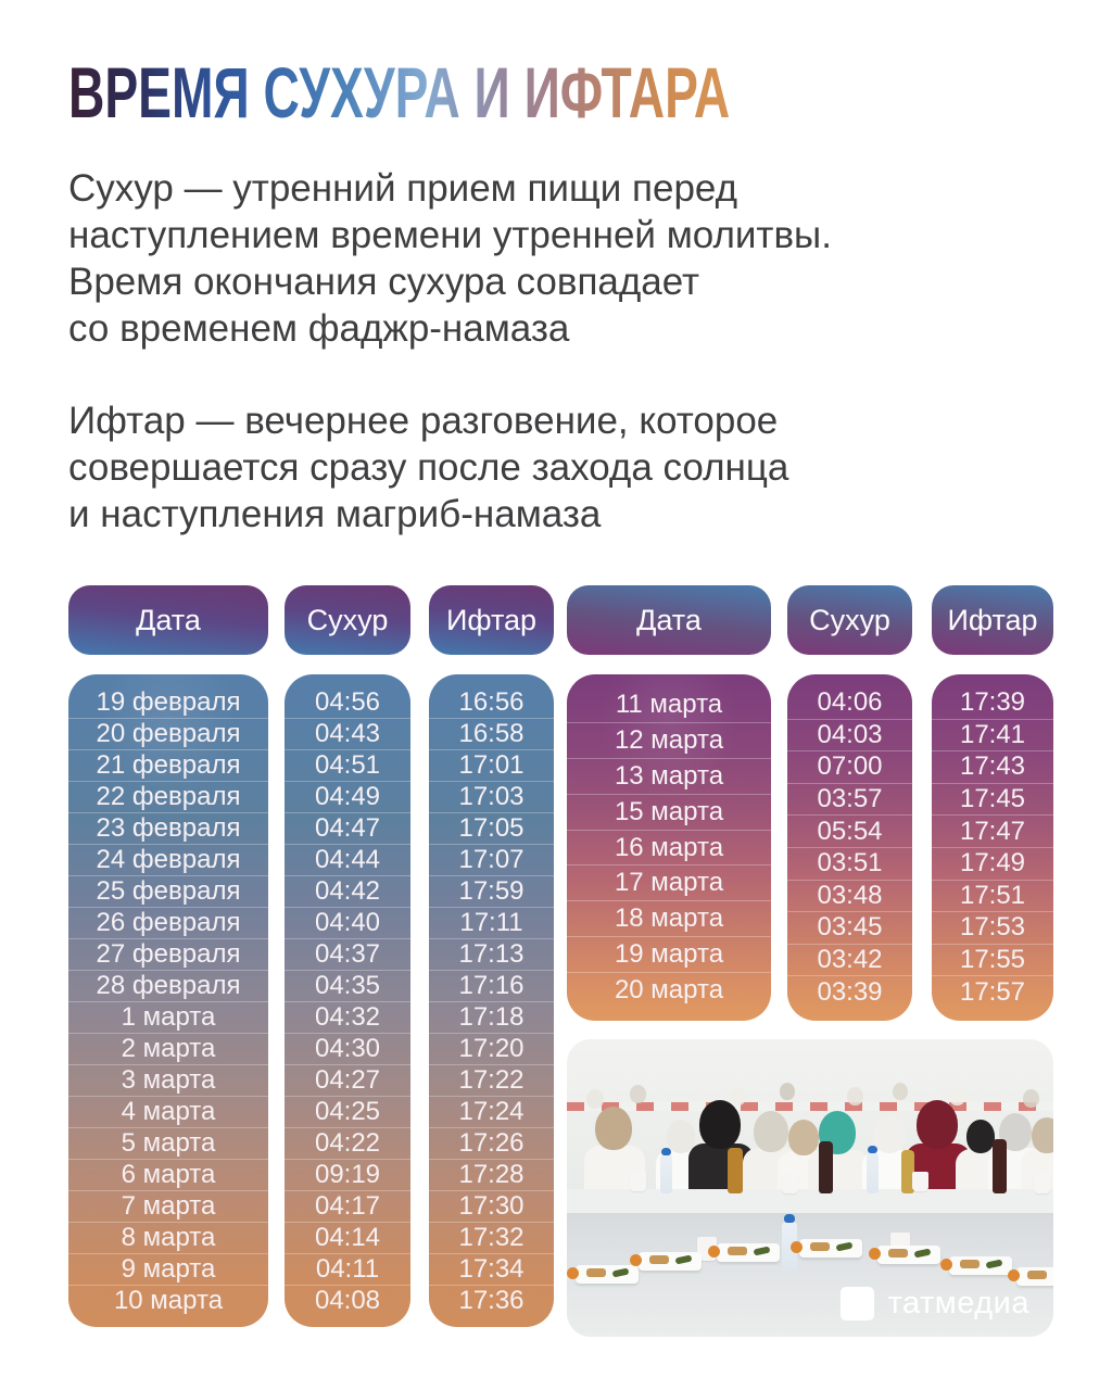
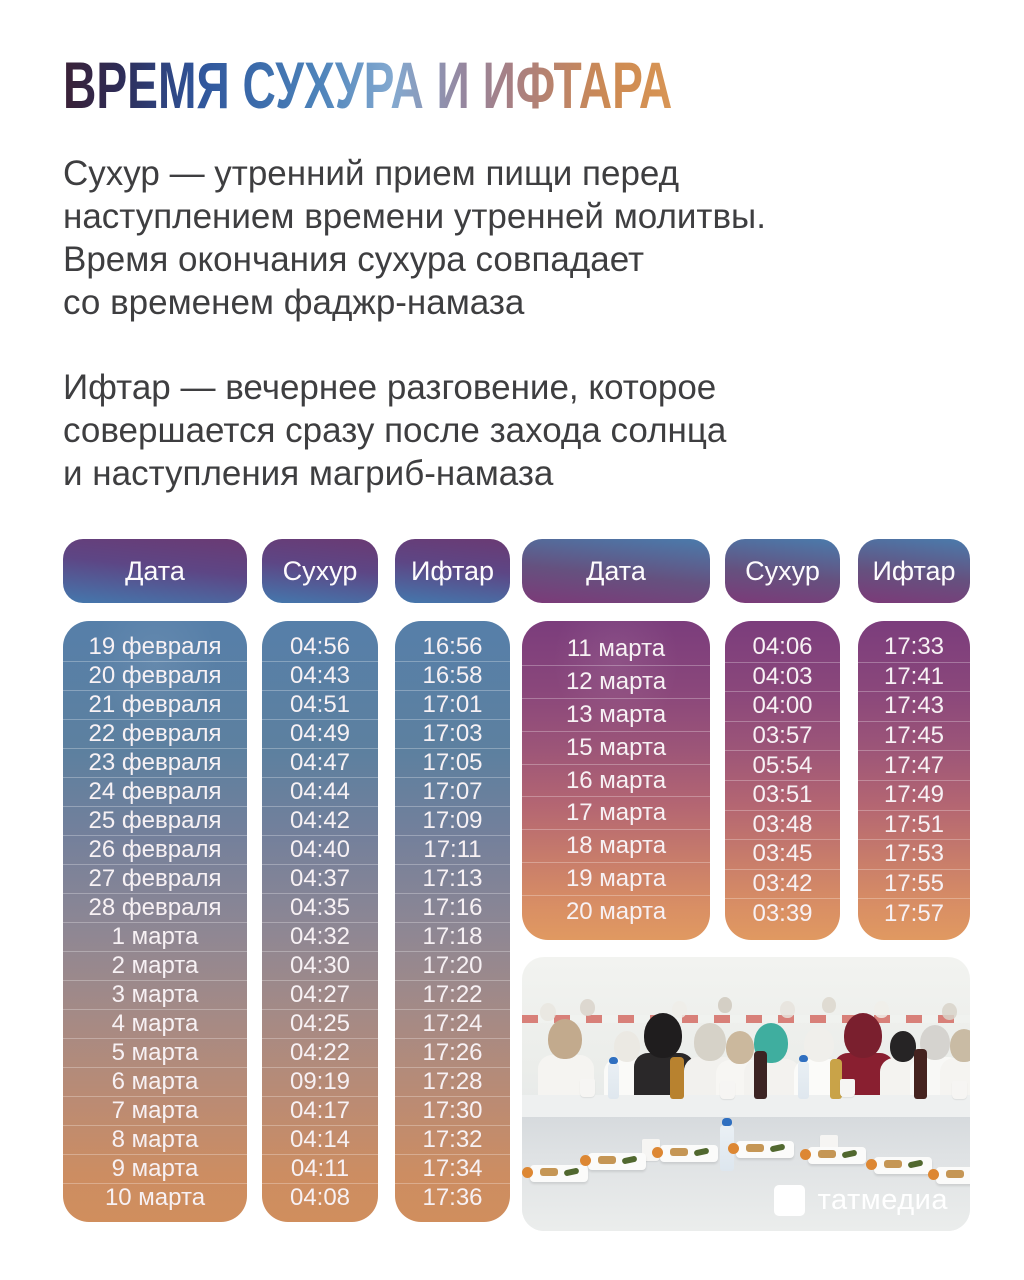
  ВРЕМЯ СУХУРА И ИФТАРА
  Сухур — утренний прием пищи перед
  наступлением времени утренней молитвы.
  Время окончания сухура совпадает
  со временем фаджр-намаза
  Ифтар — вечернее разговение, которое
  совершается сразу после захода солнца
  и наступления магриб-намаза
  Дата
  Сухур
  Ифтар
  Дата
  Сухур
  Ифтар
  19 февраля
  20 февраля
  21 февраля
  22 февраля
  23 февраля
  24 февраля
  25 февраля
  26 февраля
  27 февраля
  28 февраля
  1 марта
  2 марта
  3 марта
  4 марта
  5 марта
  6 марта
  7 марта
  8 марта
  9 марта
  10 марта
  04:56
  04:43
  04:51
  04:49
  04:47
  04:44
  04:42
  04:40
  04:37
  04:35
  04:32
  04:30
  04:27
  04:25
  04:22
  09:19
  04:17
  04:14
  04:11
  04:08
  16:56
  16:58
  17:01
  17:03
  17:05
  17:07
- 17:59
+ 17:09
  17:11
  17:13
  17:16
  17:18
  17:20
  17:22
  17:24
  17:26
  17:28
  17:30
  17:32
  17:34
  17:36
  11 марта
  12 марта
  13 марта
  15 марта
  16 марта
  17 марта
  18 марта
  19 марта
  20 марта
  04:06
  04:03
- 07:00
+ 04:00
  03:57
  05:54
  03:51
  03:48
  03:45
  03:42
  03:39
- 17:39
+ 17:33
  17:41
  17:43
  17:45
  17:47
  17:49
  17:51
  17:53
  17:55
  17:57
  татмедиа
